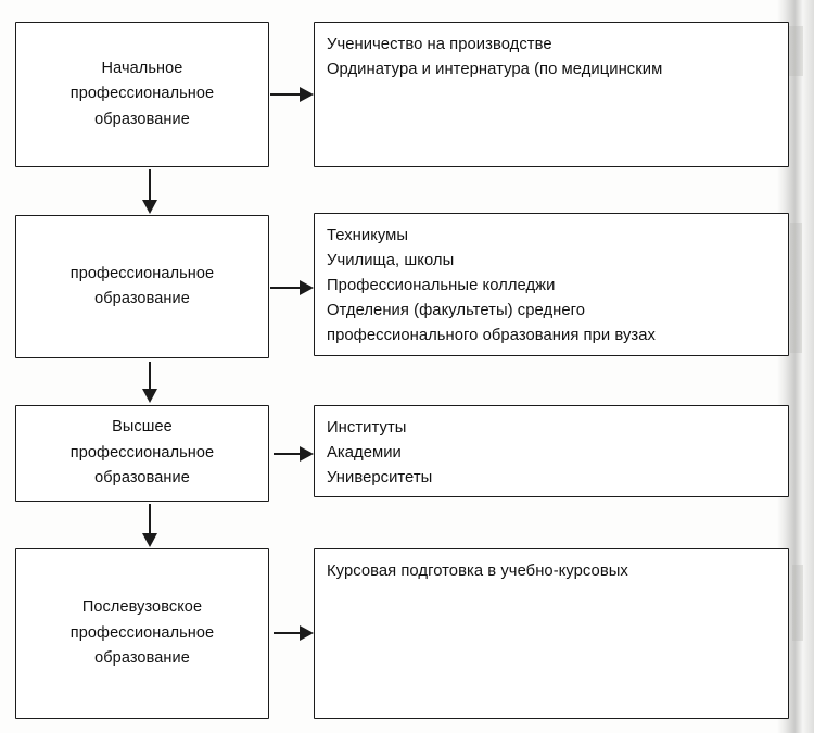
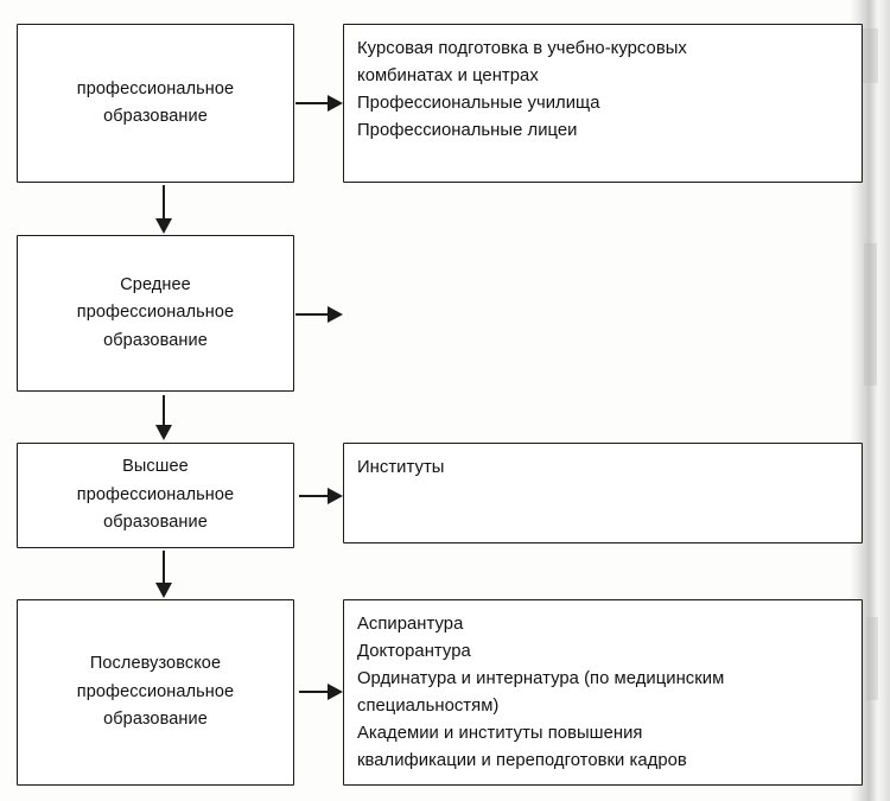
- Начальное
  профессиональное
  образование
- Ученичество на производстве
- Ординатура и интернатура (по медицинским
+ Курсовая подготовка в учебно-курсовых
+ комбинатах и центрах
+ Профессиональные училища
+ Профессиональные лицеи
+ Среднее
  профессиональное
  образование
- Техникумы
- Училища, школы
- Профессиональные колледжи
- Отделения (факультеты) среднего
- профессионального образования при вузах
  Высшее
  профессиональное
  образование
  Институты
- Академии
- Университеты
  Послевузовское
  профессиональное
  образование
+ Аспирантура
+ Докторантура
- Курсовая подготовка в учебно-курсовых
+ Ординатура и интернатура (по медицинским
+ специальностям)
+ Академии и институты повышения
+ квалификации и переподготовки кадров
